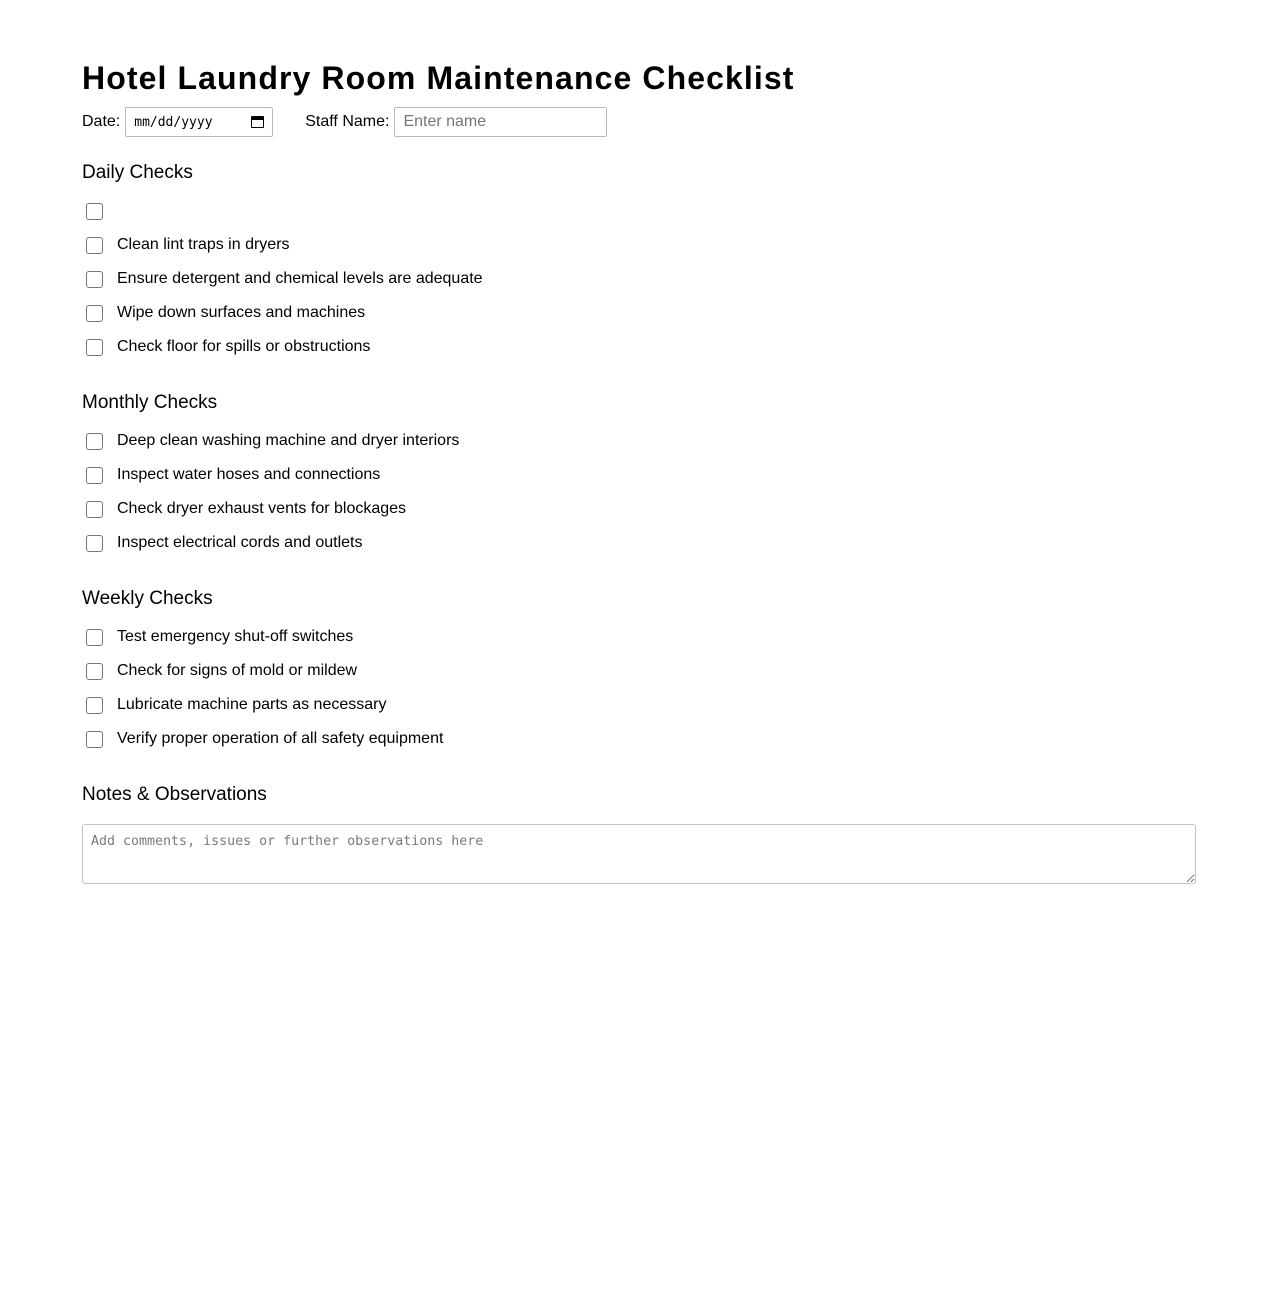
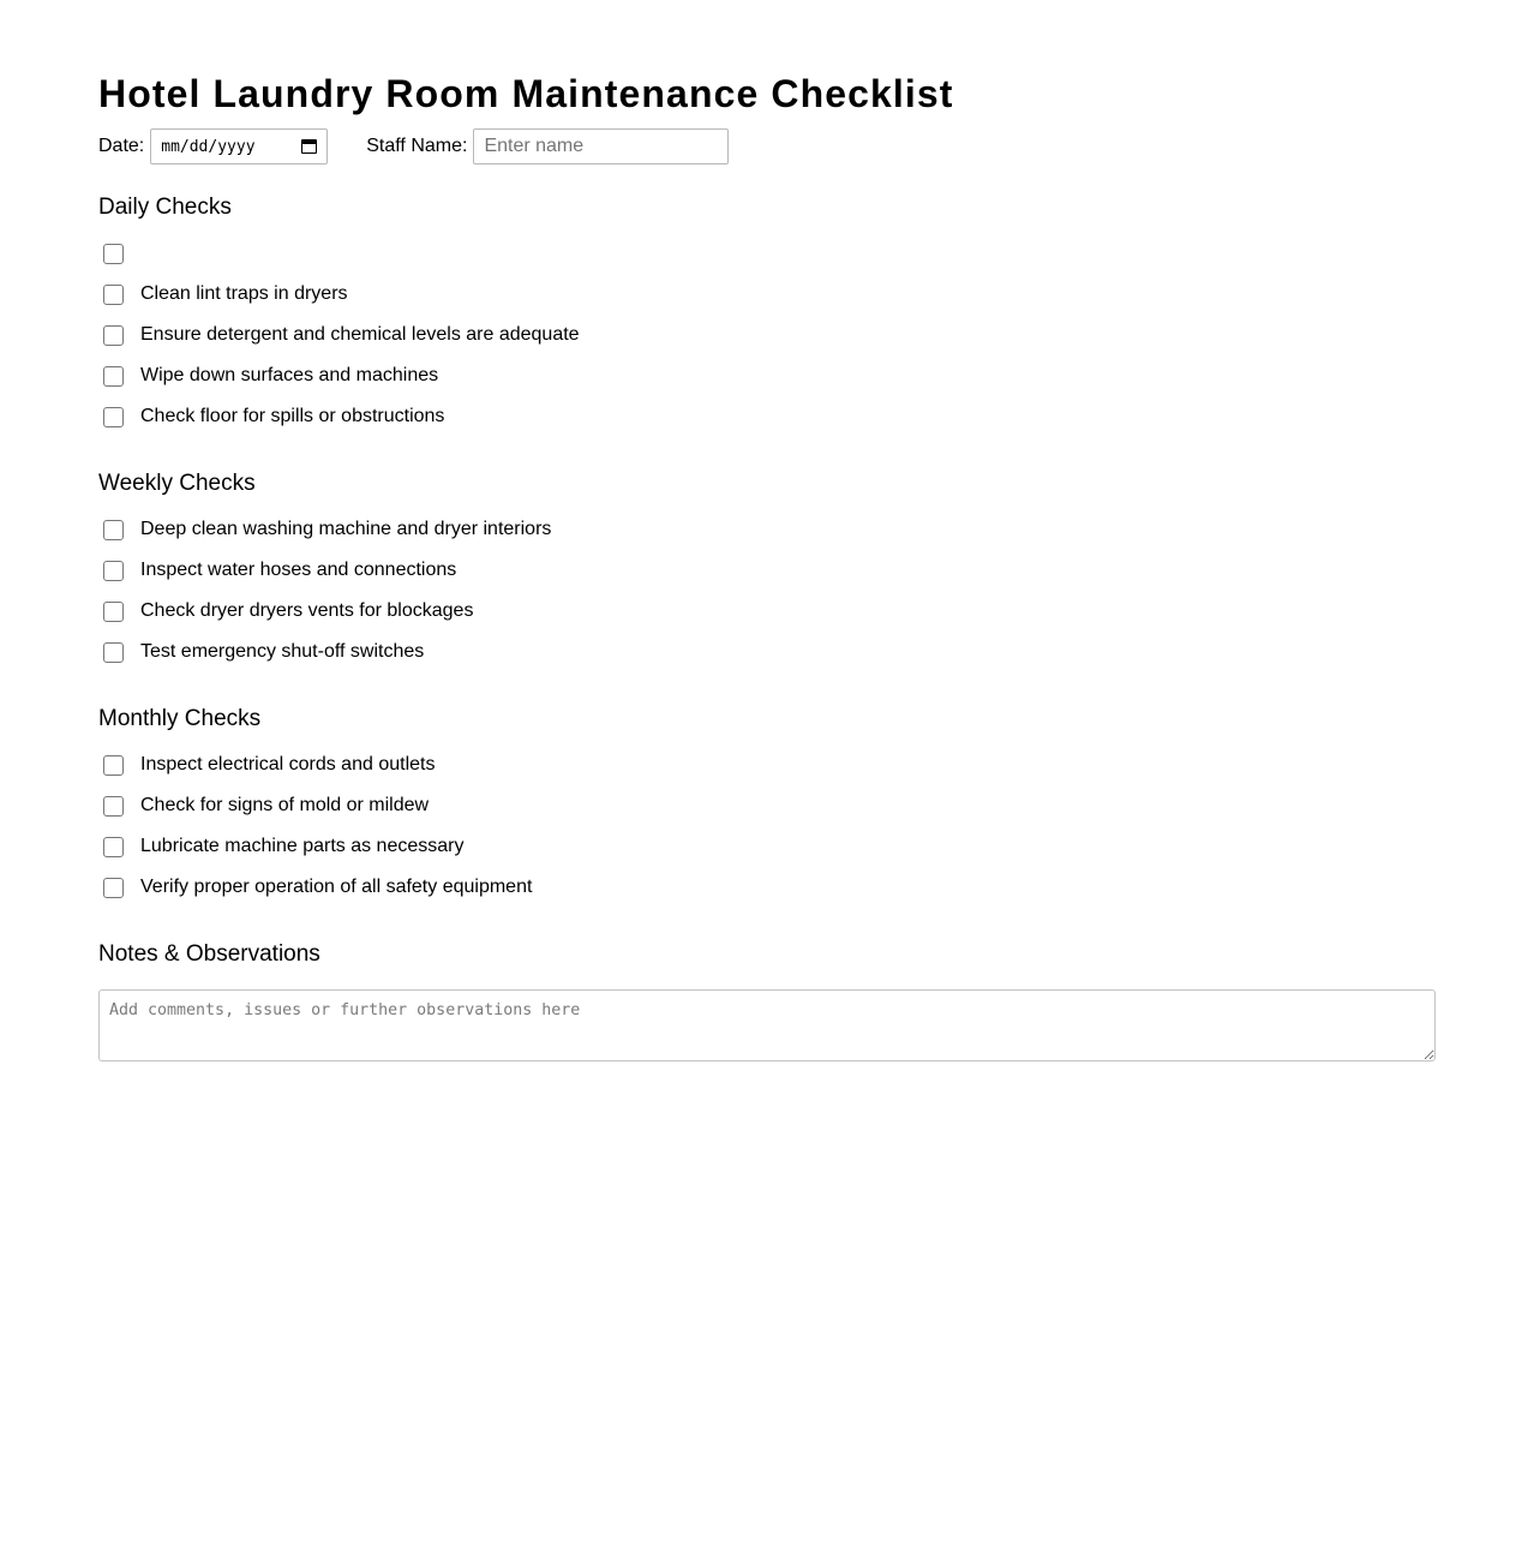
  Hotel Laundry Room Maintenance Checklist
  Date:
  mm/dd/yyyy
  Staff Name:
  Enter name
  Daily Checks
  Clean lint traps in dryers
  Ensure detergent and chemical levels are adequate
  Wipe down surfaces and machines
  Check floor for spills or obstructions
- Monthly Checks
+ Weekly Checks
  Deep clean washing machine and dryer interiors
  Inspect water hoses and connections
- Check dryer exhaust vents for blockages
+ Check dryer dryers vents for blockages
- Inspect electrical cords and outlets
+ Test emergency shut-off switches
- Weekly Checks
+ Monthly Checks
- Test emergency shut-off switches
+ Inspect electrical cords and outlets
  Check for signs of mold or mildew
  Lubricate machine parts as necessary
  Verify proper operation of all safety equipment
  Notes & Observations
  Add comments, issues or further observations here
